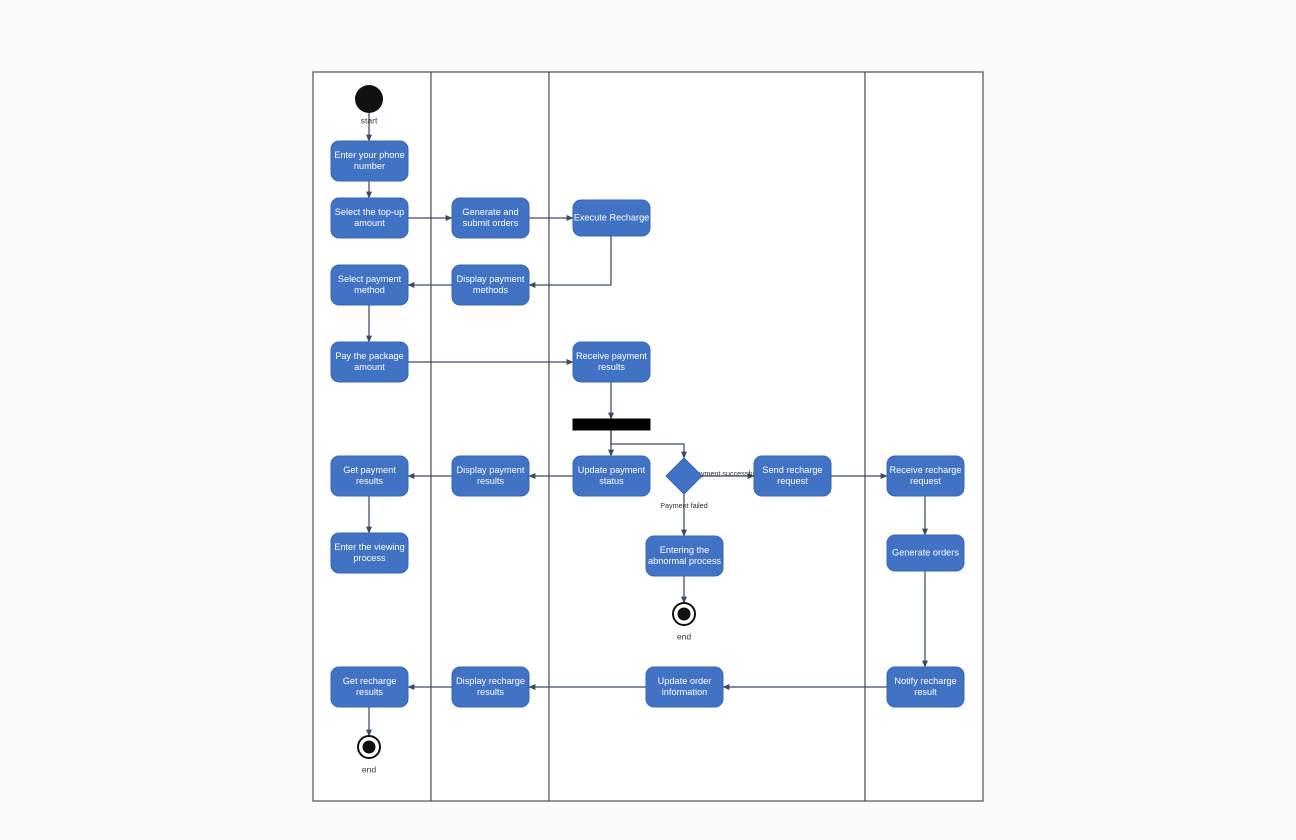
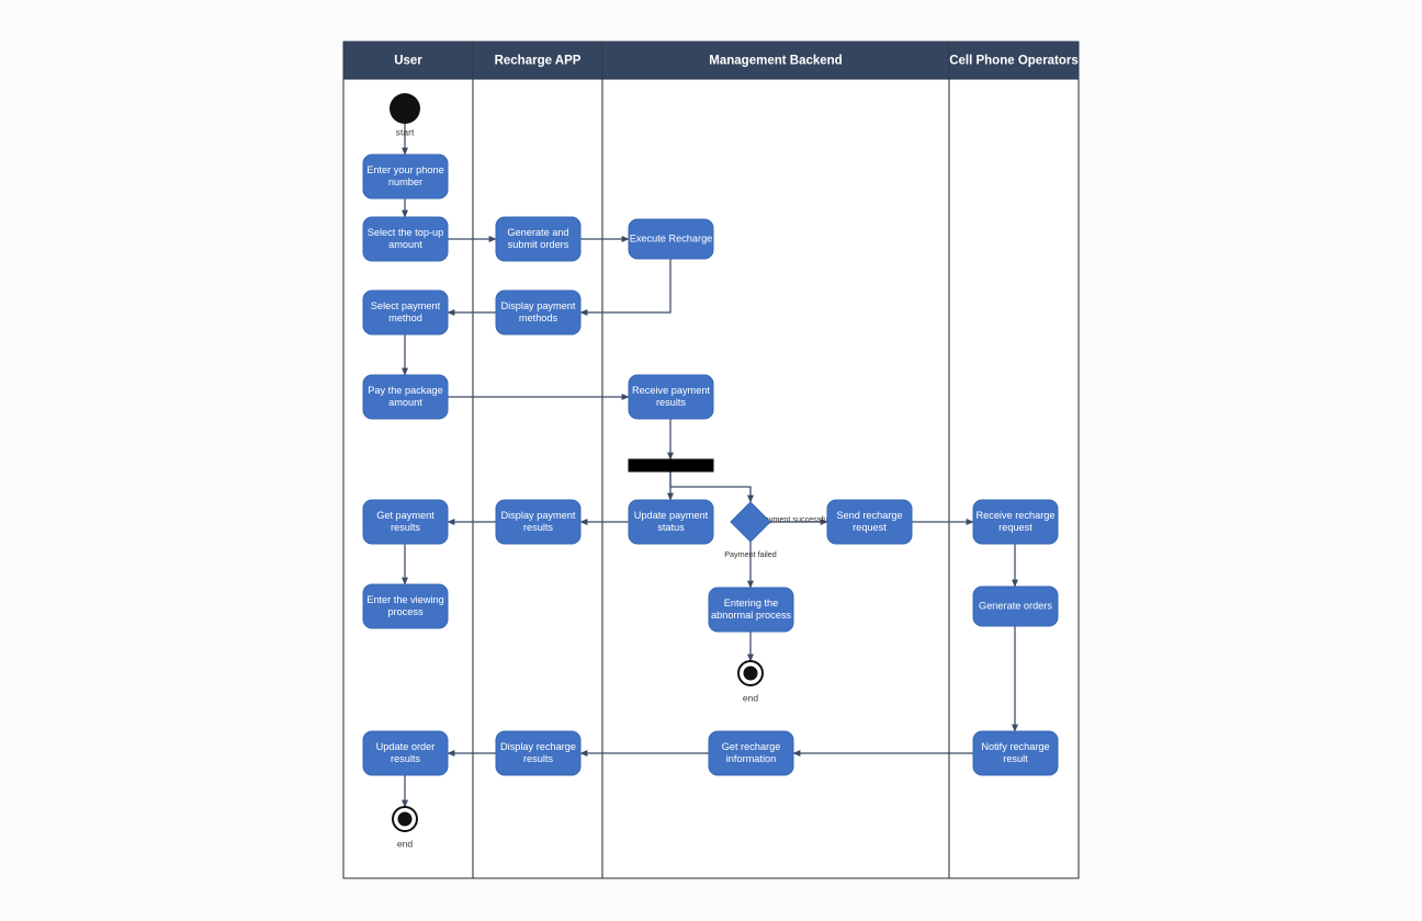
  yment successfu
  Payment failed
  start
  Enter your phone
  number
  Select the top-up
  amount
  Select payment
  method
  Pay the package
  amount
  Get payment
  results
  Enter the viewing
  process
- Get recharge
+ Update order
  results
  end
  Generate and
  submit orders
  Display payment
  methods
  Display payment
  results
  Display recharge
  results
  Execute Recharge
  Receive payment
  results
  Update payment
  status
  Send recharge
  request
  Entering the
  abnormal process
  end
- Update order
+ Get recharge
  information
  Receive recharge
  request
  Generate orders
  Notify recharge
  result
+ User
+ Recharge APP
+ Management Backend
+ Cell Phone Operators
